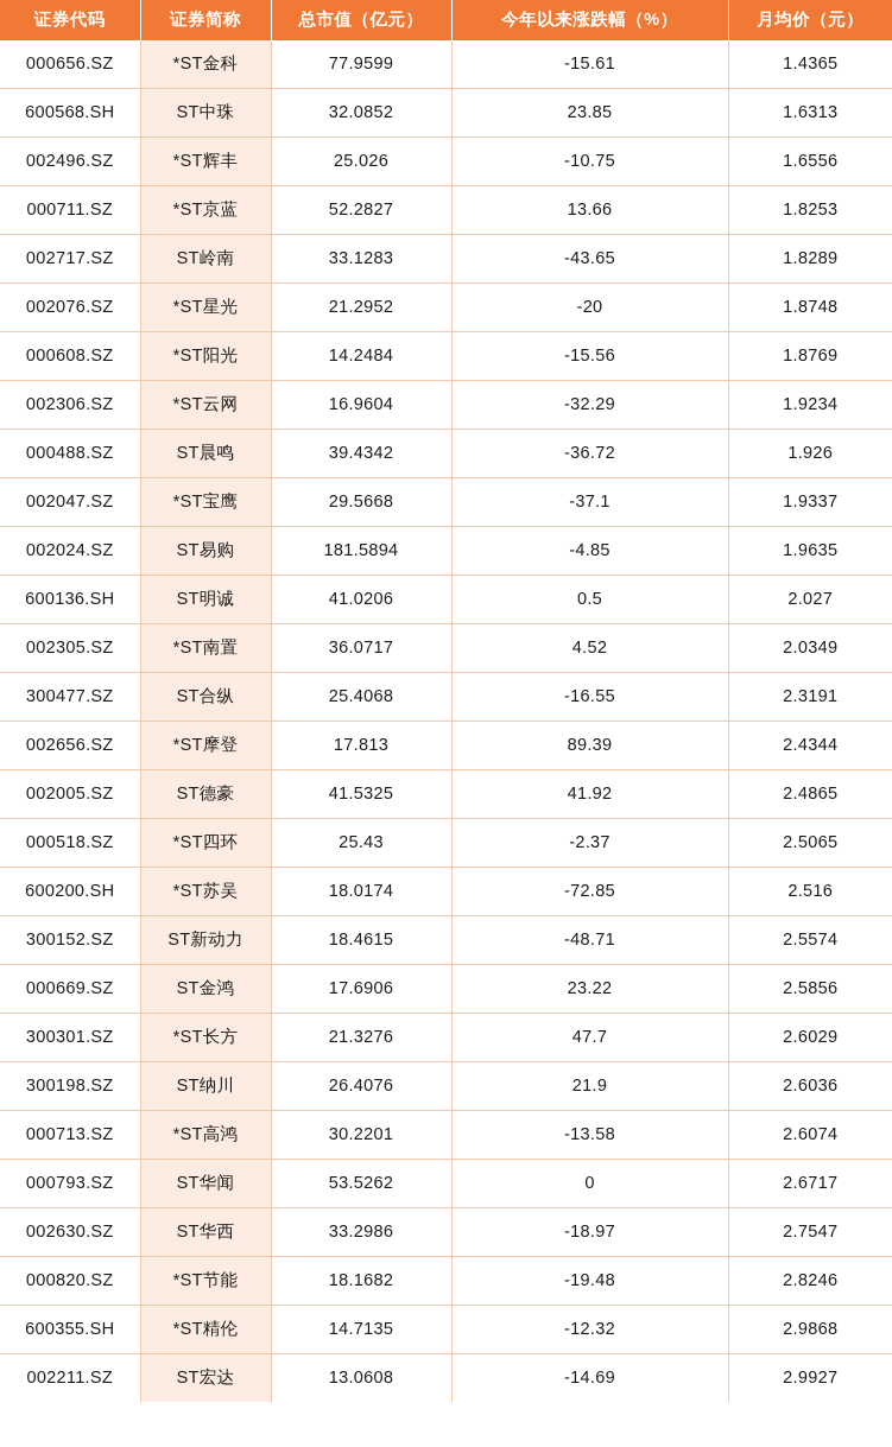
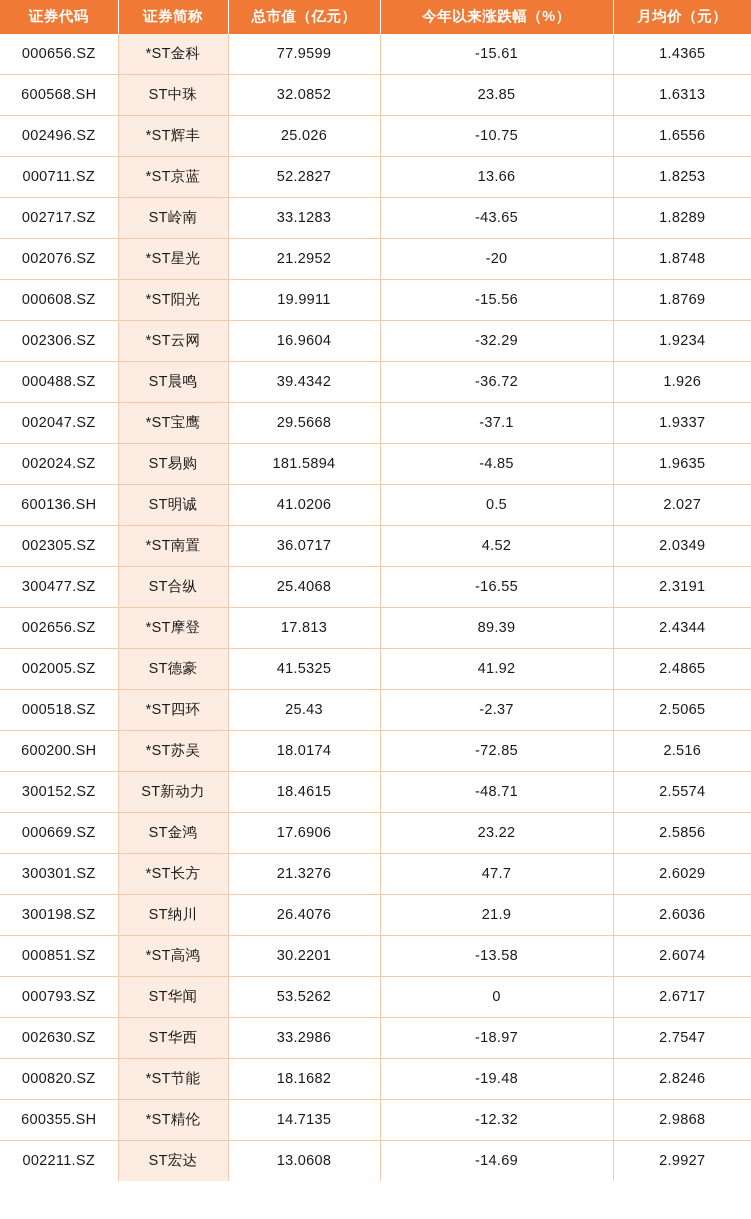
  证券代码	证券简称	总市值（亿元）	今年以来涨跌幅（%）	月均价（元）
  000656.SZ	*ST金科	77.9599	-15.61	1.4365
  600568.SH	ST中珠	32.0852	23.85	1.6313
  002496.SZ	*ST辉丰	25.026	-10.75	1.6556
  000711.SZ	*ST京蓝	52.2827	13.66	1.8253
  002717.SZ	ST岭南	33.1283	-43.65	1.8289
  002076.SZ	*ST星光	21.2952	-20	1.8748
- 000608.SZ	*ST阳光	14.2484	-15.56	1.8769
+ 000608.SZ	*ST阳光	19.9911	-15.56	1.8769
  002306.SZ	*ST云网	16.9604	-32.29	1.9234
  000488.SZ	ST晨鸣	39.4342	-36.72	1.926
  002047.SZ	*ST宝鹰	29.5668	-37.1	1.9337
  002024.SZ	ST易购	181.5894	-4.85	1.9635
  600136.SH	ST明诚	41.0206	0.5	2.027
  002305.SZ	*ST南置	36.0717	4.52	2.0349
  300477.SZ	ST合纵	25.4068	-16.55	2.3191
  002656.SZ	*ST摩登	17.813	89.39	2.4344
  002005.SZ	ST德豪	41.5325	41.92	2.4865
  000518.SZ	*ST四环	25.43	-2.37	2.5065
  600200.SH	*ST苏吴	18.0174	-72.85	2.516
  300152.SZ	ST新动力	18.4615	-48.71	2.5574
  000669.SZ	ST金鸿	17.6906	23.22	2.5856
  300301.SZ	*ST长方	21.3276	47.7	2.6029
  300198.SZ	ST纳川	26.4076	21.9	2.6036
- 000713.SZ	*ST高鸿	30.2201	-13.58	2.6074
+ 000851.SZ	*ST高鸿	30.2201	-13.58	2.6074
  000793.SZ	ST华闻	53.5262	0	2.6717
  002630.SZ	ST华西	33.2986	-18.97	2.7547
  000820.SZ	*ST节能	18.1682	-19.48	2.8246
  600355.SH	*ST精伦	14.7135	-12.32	2.9868
  002211.SZ	ST宏达	13.0608	-14.69	2.9927
